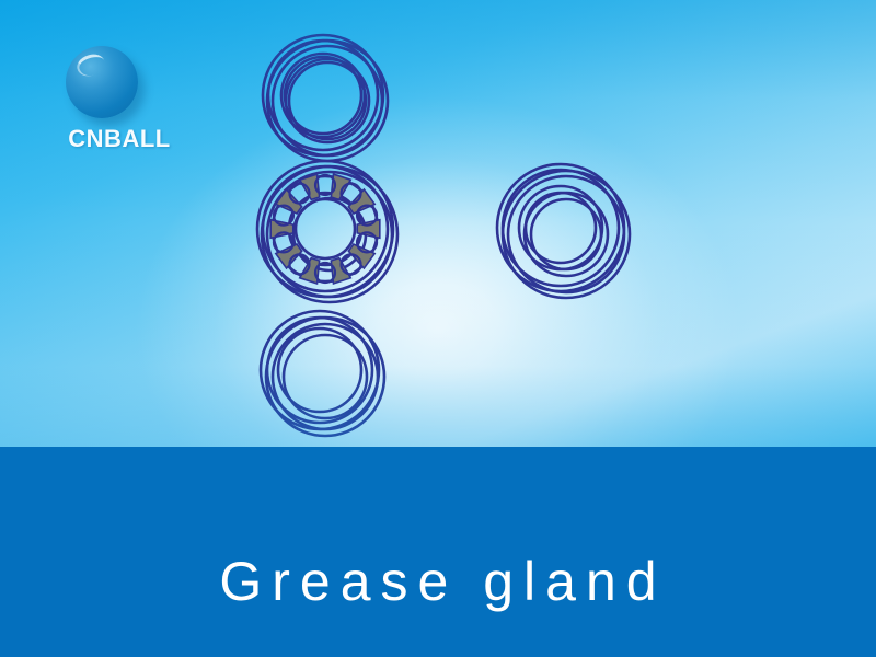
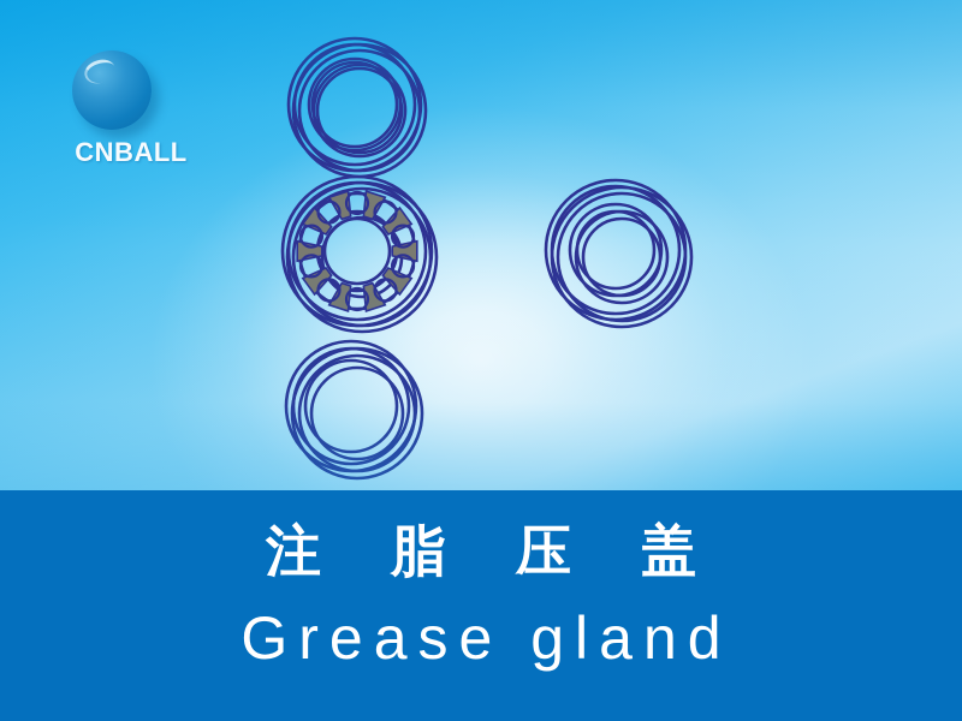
+ 注脂压盖
  Grease gland
